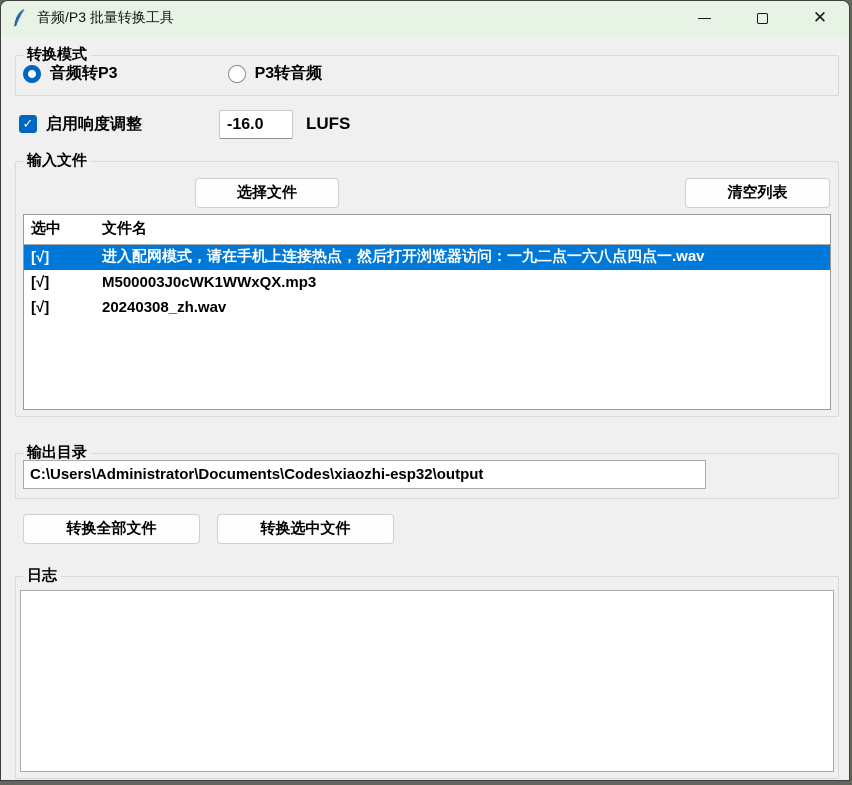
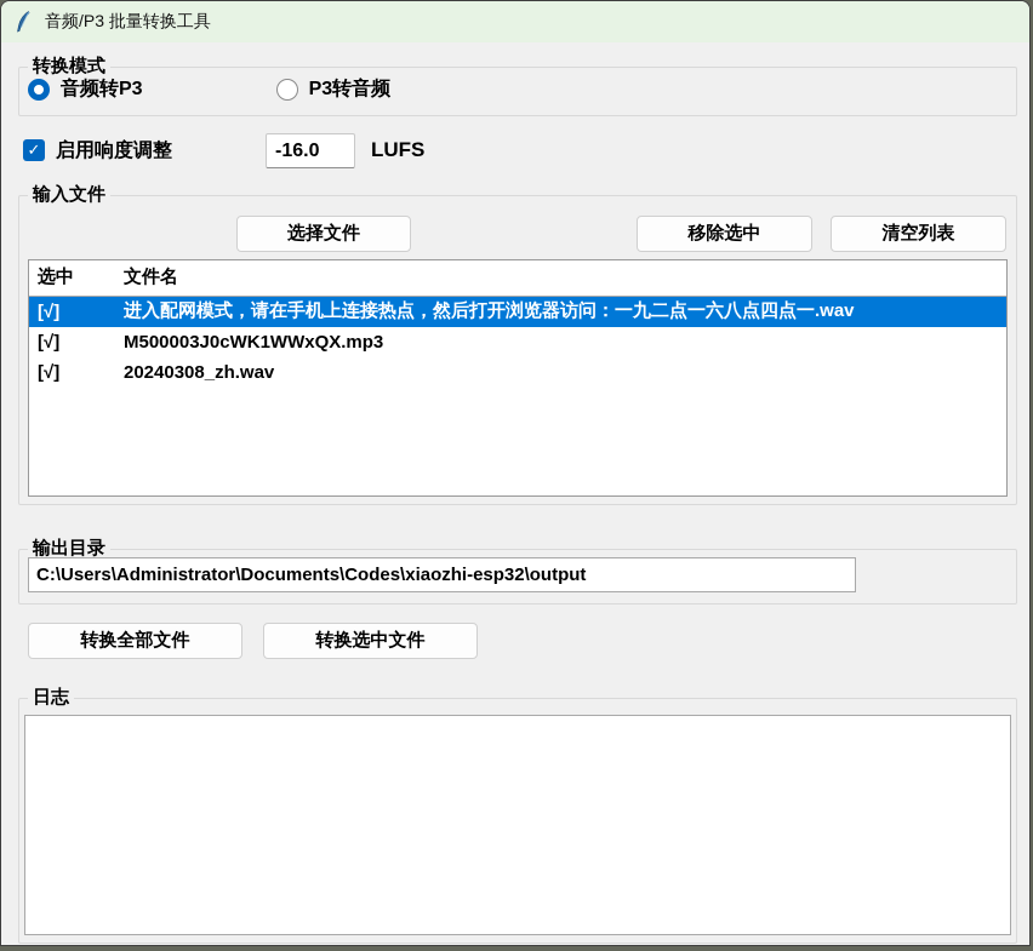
  音频/P3 批量转换工具
- ✕
  转换模式
  音频转P3
  P3转音频
  ✓
  启用响度调整
  -16.0
  LUFS
  输入文件
  选择文件
+ 移除选中
  清空列表
  选中
  文件名
  [√]
  进入配网模式，请在手机上连接热点，然后打开浏览器访问：一九二点一六八点四点一.wav
  [√]
  M500003J0cWK1WWxQX.mp3
  [√]
  20240308_zh.wav
  输出目录
  C:\Users\Administrator\Documents\Codes\xiaozhi-esp32\output
  转换全部文件
  转换选中文件
  日志
